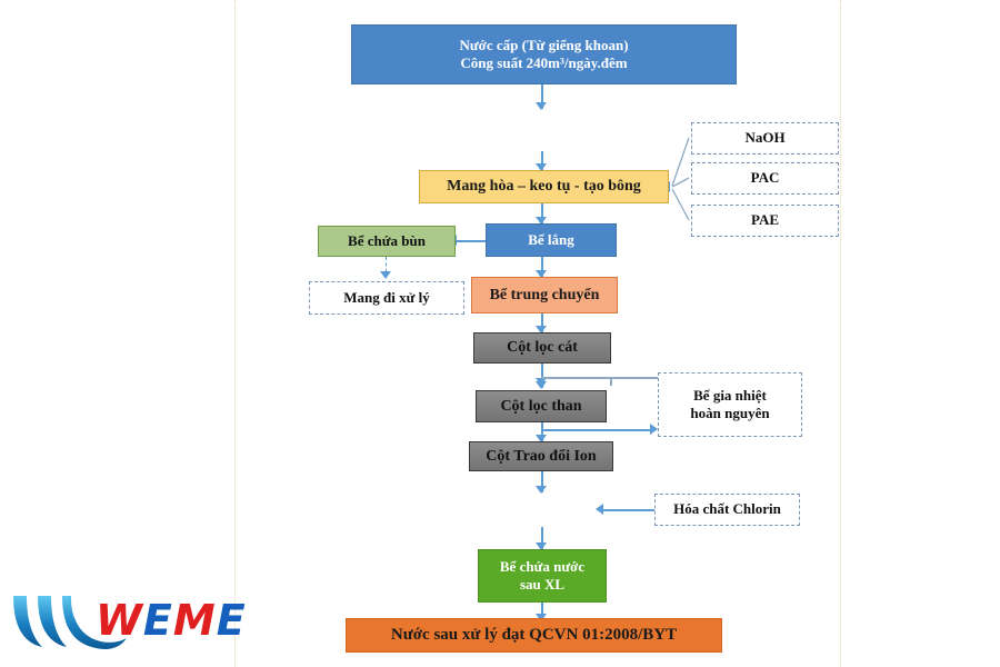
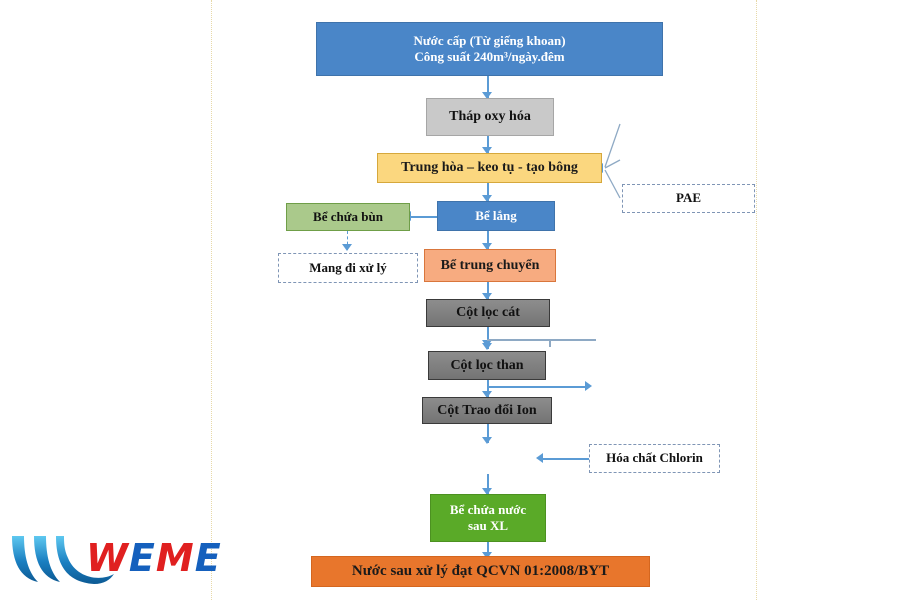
  Nước cấp (Từ giếng khoan)
  Công suất 240m³/ngày.đêm
+ Tháp oxy hóa
- Mang hòa – keo tụ - tạo bông
+ Trung hòa – keo tụ - tạo bông
  Bể lắng
  Bể chứa bùn
  Mang đi xử lý
  Bể trung chuyển
  Cột lọc cát
  Cột lọc than
  Cột Trao đổi Ion
- Bể gia nhiệt
- hoàn nguyên
  Hóa chất Chlorin
  Bể chứa nước
  sau XL
  Nước sau xử lý đạt QCVN 01:2008/BYT
- NaOH
- PAC
  PAE
  WEME
